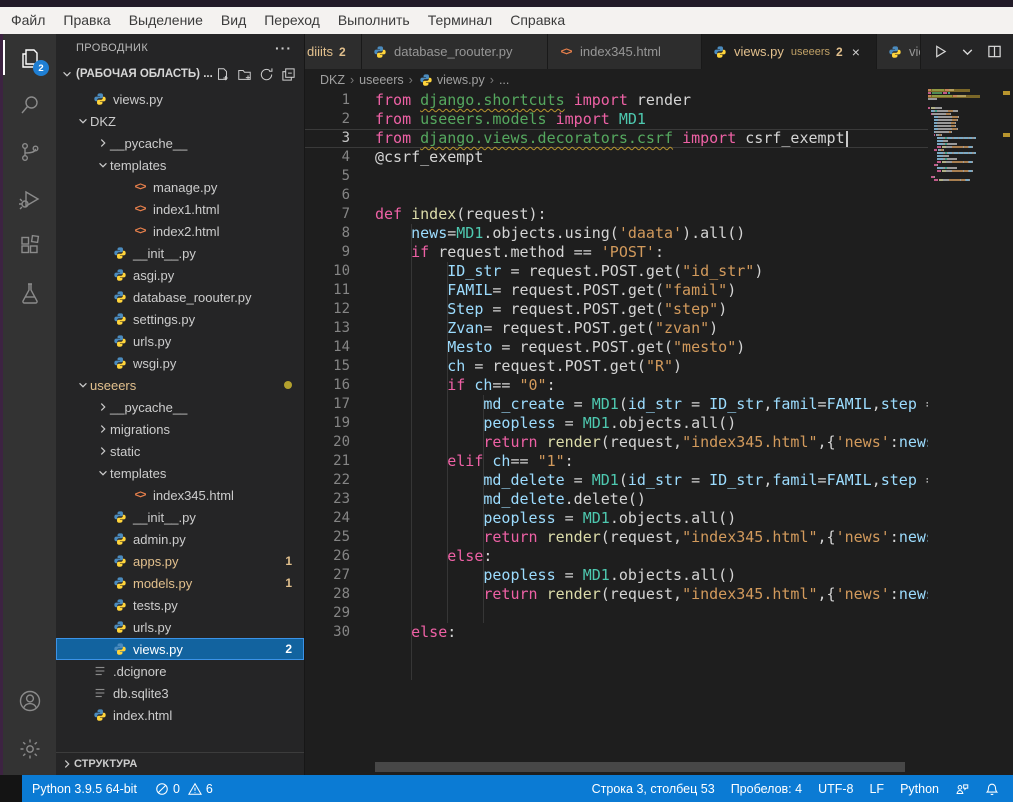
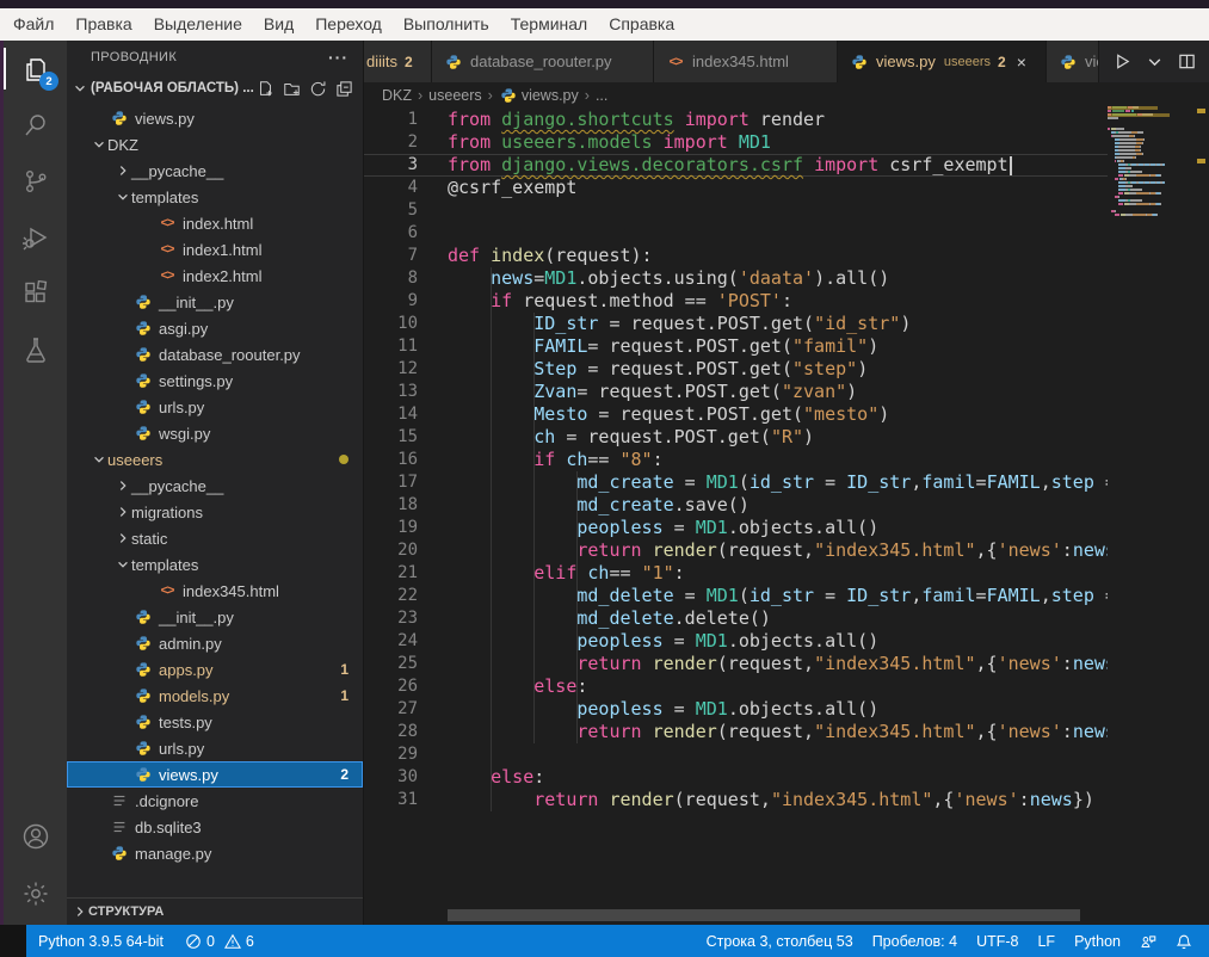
  Файл
  Правка
  Выделение
  Вид
  Переход
  Выполнить
  Терминал
  Справка
  2
  ПРОВОДНИК
  ···
  (РАБОЧАЯ ОБЛАСТЬ) ...
  views.py
  DKZ
  __pycache__
  templates
  <>
- manage.py
+ index.html
  <>
  index1.html
  <>
  index2.html
  __init__.py
  asgi.py
  database_roouter.py
  settings.py
  urls.py
  wsgi.py
  useeers
  __pycache__
  migrations
  static
  templates
  <>
  index345.html
  __init__.py
  admin.py
  apps.py
  1
  models.py
  1
  tests.py
  urls.py
  views.py
  2
  .dcignore
  db.sqlite3
- index.html
+ manage.py
  СТРУКТУРА
  diiits
  2
  database_roouter.py
  <>
  index345.html
  views.py
  useeers
  2
  ×
  DKZ
  ›
  useeers
  ›
  views.py
  ›
  ...
  1
  from django.shortcuts import render
  2
  from useeers.models import MD1
  3
  from django.views.decorators.csrf import csrf_exempt
  4
  @csrf_exempt
  5
  6
  7
  def index(request):
  8
  news=MD1.objects.using('daata').all()
  9
  if request.method == 'POST':
  10
  ID_str = request.POST.get("id_str")
  11
  FAMIL= request.POST.get("famil")
  12
  Step = request.POST.get("step")
  13
  Zvan= request.POST.get("zvan")
  14
  Mesto = request.POST.get("mesto")
  15
  ch = request.POST.get("R")
  16
- if ch== "0":
+ if ch== "8":
  17
  md_create = MD1(id_str = ID_str,famil=FAMIL,step
+ 18
+ md_create.save()
  19
  peopless = MD1.objects.all()
  20
  return render(request,"index345.html",{'news':new
  21
  elif ch== "1":
  22
  md_delete = MD1(id_str = ID_str,famil=FAMIL,step
  23
  md_delete.delete()
  24
  peopless = MD1.objects.all()
  25
  return render(request,"index345.html",{'news':new
  26
  else:
  27
  peopless = MD1.objects.all()
  28
  return render(request,"index345.html",{'news':new
  29
  30
  else:
+ 31
+ return render(request,"index345.html",{'news':news})
  Python 3.9.5 64-bit
  0
  6
  Строка 3, столбец 53
  Пробелов: 4
  UTF-8
  LF
  Python
